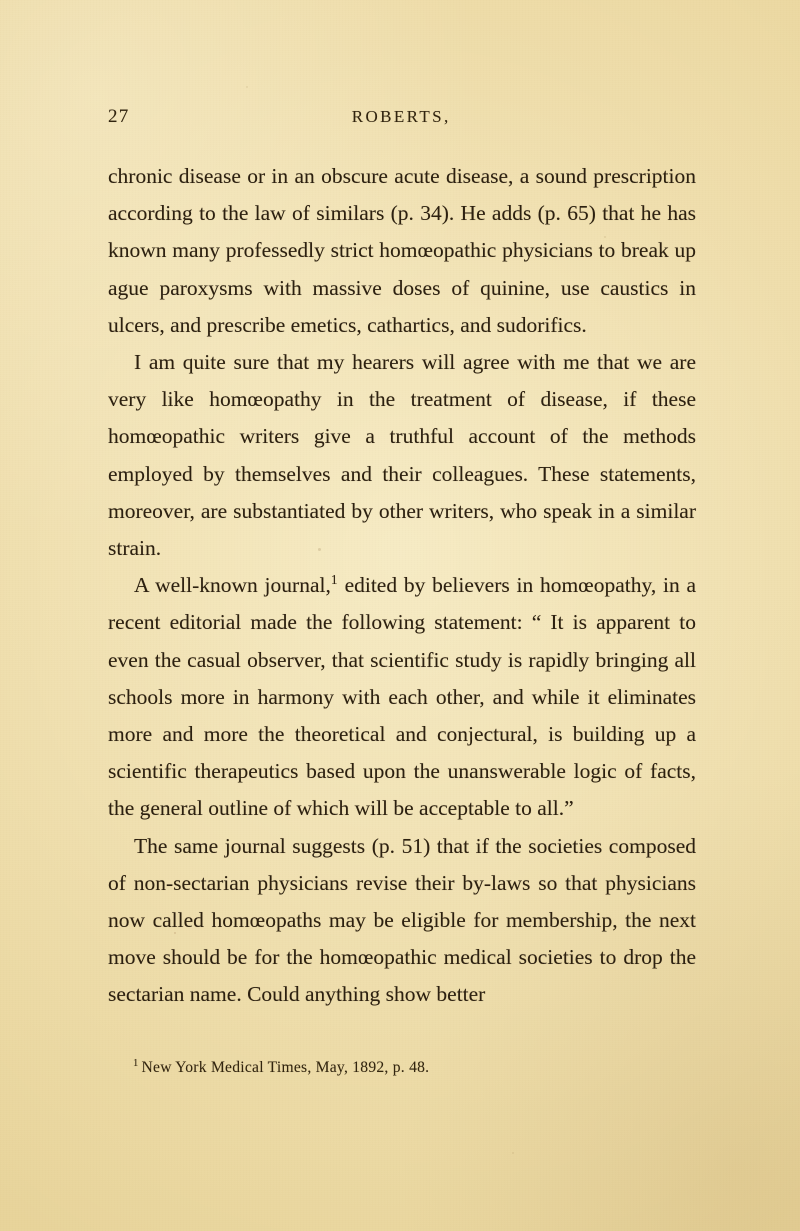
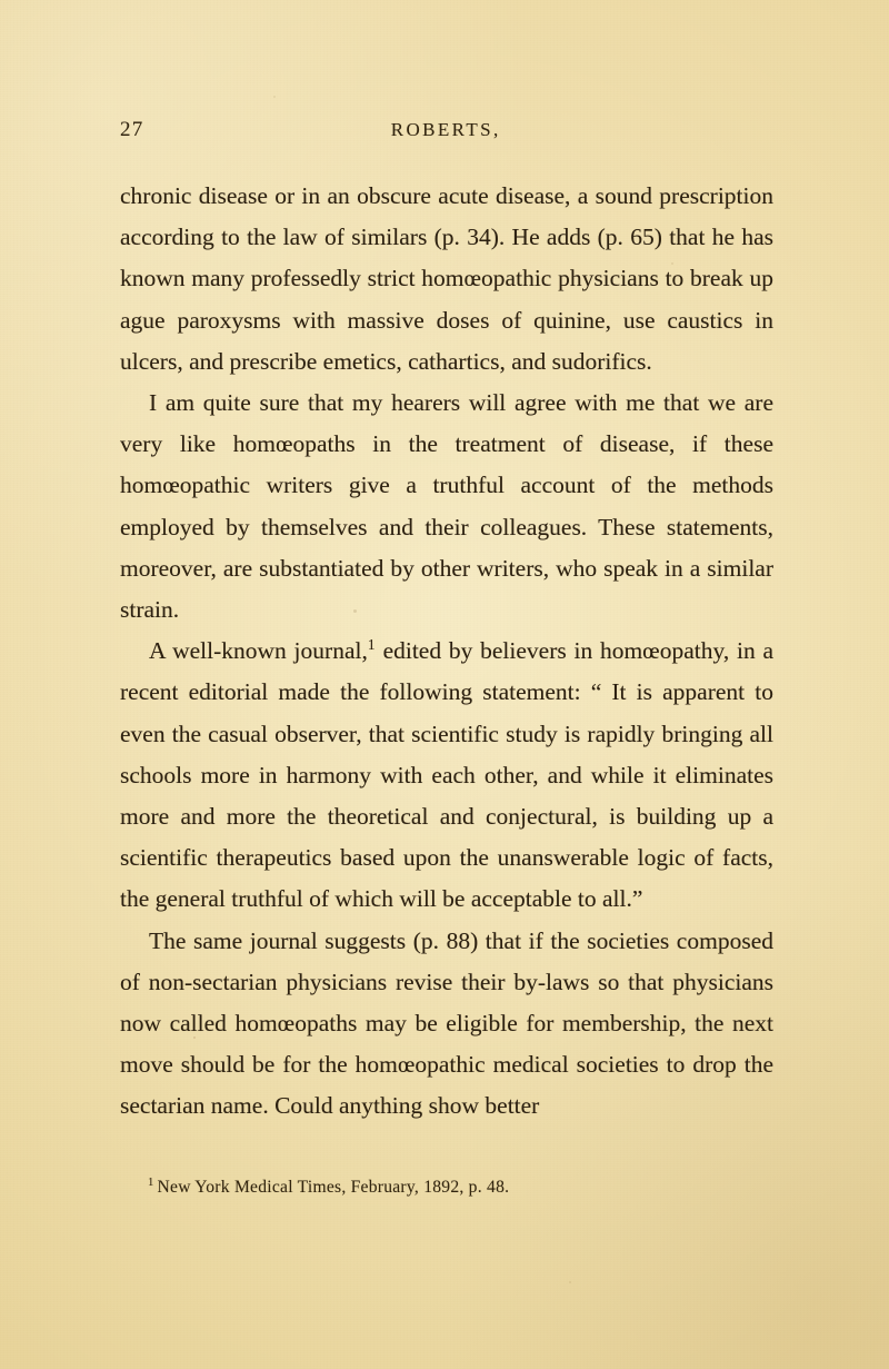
  27
  ROBERTS,
  chronic disease or in an obscure acute disease, a sound prescription according to the law of similars (p. 34). He adds (p. 65) that he has known many professedly strict homœopathic physicians to break up ague paroxysms with massive doses of quinine, use caustics in ulcers, and prescribe emetics, cathartics, and sudorifics.
- I am quite sure that my hearers will agree with me that we are very like homœopathy in the treatment of disease, if these homœopathic writers give a truthful account of the methods employed by themselves and their colleagues. These statements, moreover, are substantiated by other writers, who speak in a similar strain.
+ I am quite sure that my hearers will agree with me that we are very like homœopaths in the treatment of disease, if these homœopathic writers give a truthful account of the methods employed by themselves and their colleagues. These statements, moreover, are substantiated by other writers, who speak in a similar strain.
- A well-known journal,1 edited by believers in homœopathy, in a recent editorial made the following statement: “ It is apparent to even the casual observer, that scientific study is rapidly bringing all schools more in harmony with each other, and while it eliminates more and more the theoretical and conjectural, is building up a scientific therapeutics based upon the unanswerable logic of facts, the general outline of which will be acceptable to all.”
+ A well-known journal,1 edited by believers in homœopathy, in a recent editorial made the following statement: “ It is apparent to even the casual observer, that scientific study is rapidly bringing all schools more in harmony with each other, and while it eliminates more and more the theoretical and conjectural, is building up a scientific therapeutics based upon the unanswerable logic of facts, the general truthful of which will be acceptable to all.”
- The same journal suggests (p. 51) that if the societies composed of non-sectarian physicians revise their by-laws so that physicians now called homœopaths may be eligible for membership, the next move should be for the homœopathic medical societies to drop the sectarian name. Could anything show better
+ The same journal suggests (p. 88) that if the societies composed of non-sectarian physicians revise their by-laws so that physicians now called homœopaths may be eligible for membership, the next move should be for the homœopathic medical societies to drop the sectarian name. Could anything show better
- 1 New York Medical Times, May, 1892, p. 48.
+ 1 New York Medical Times, February, 1892, p. 48.
